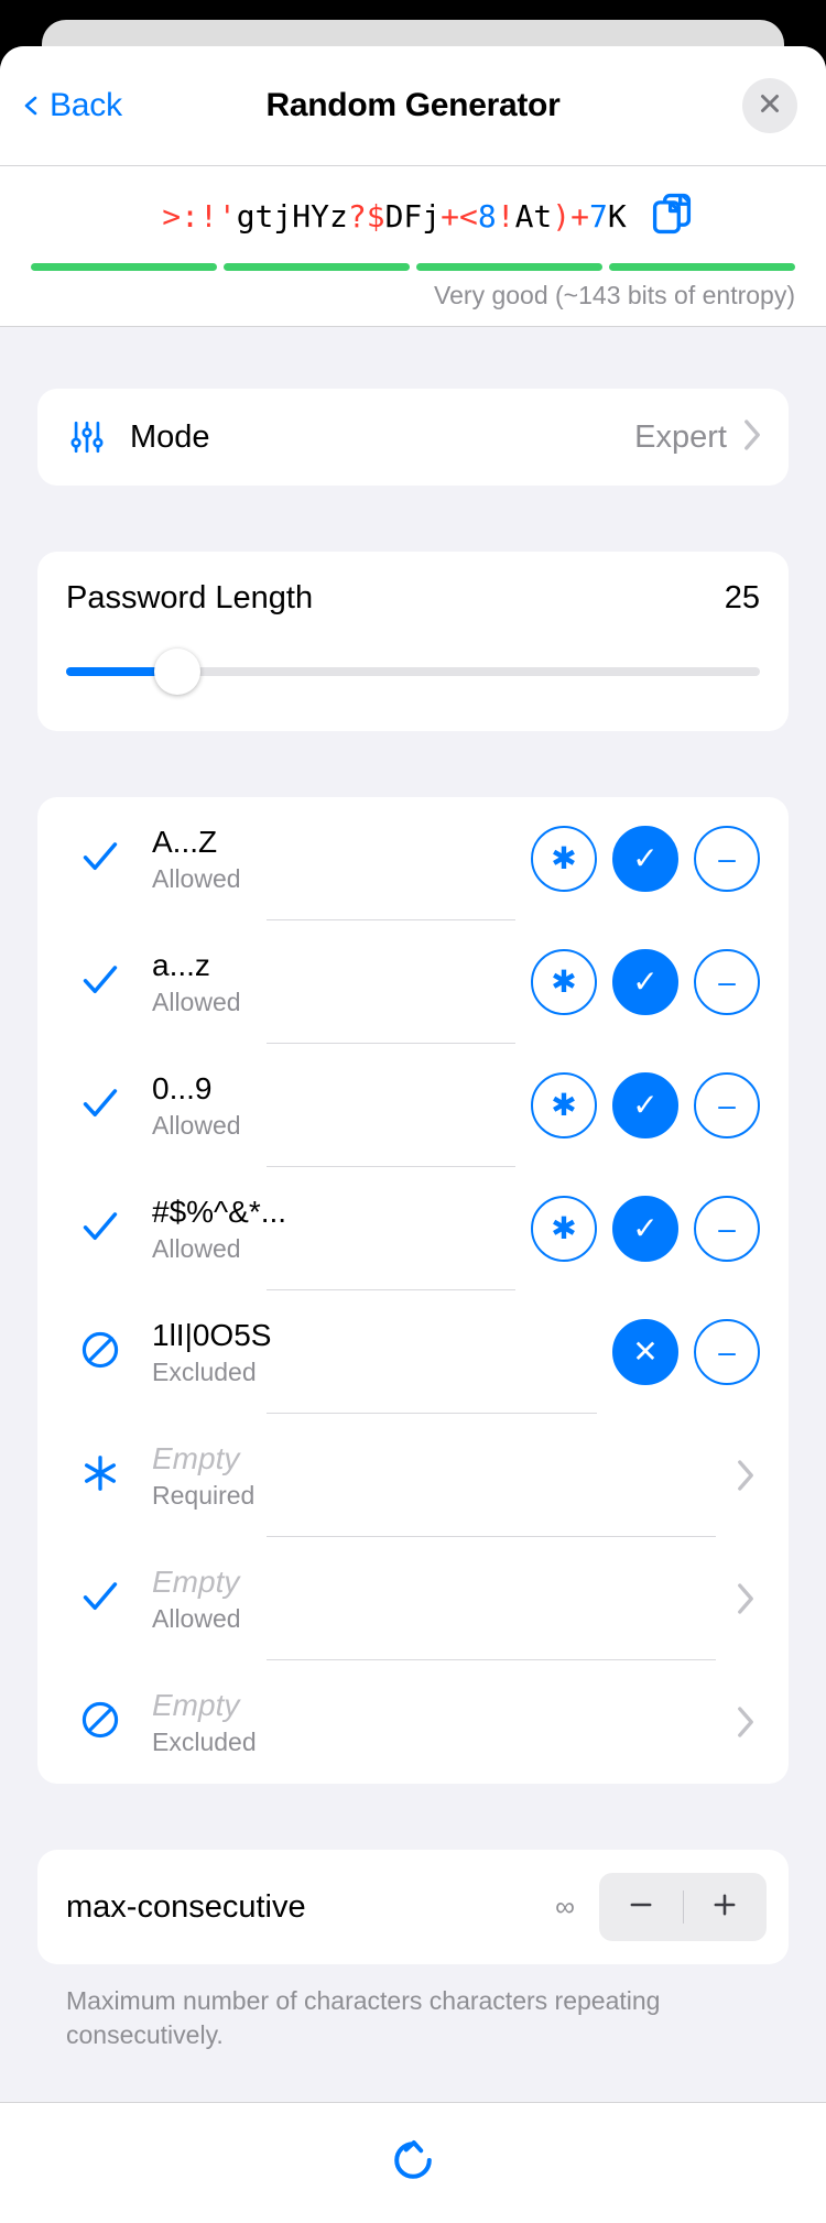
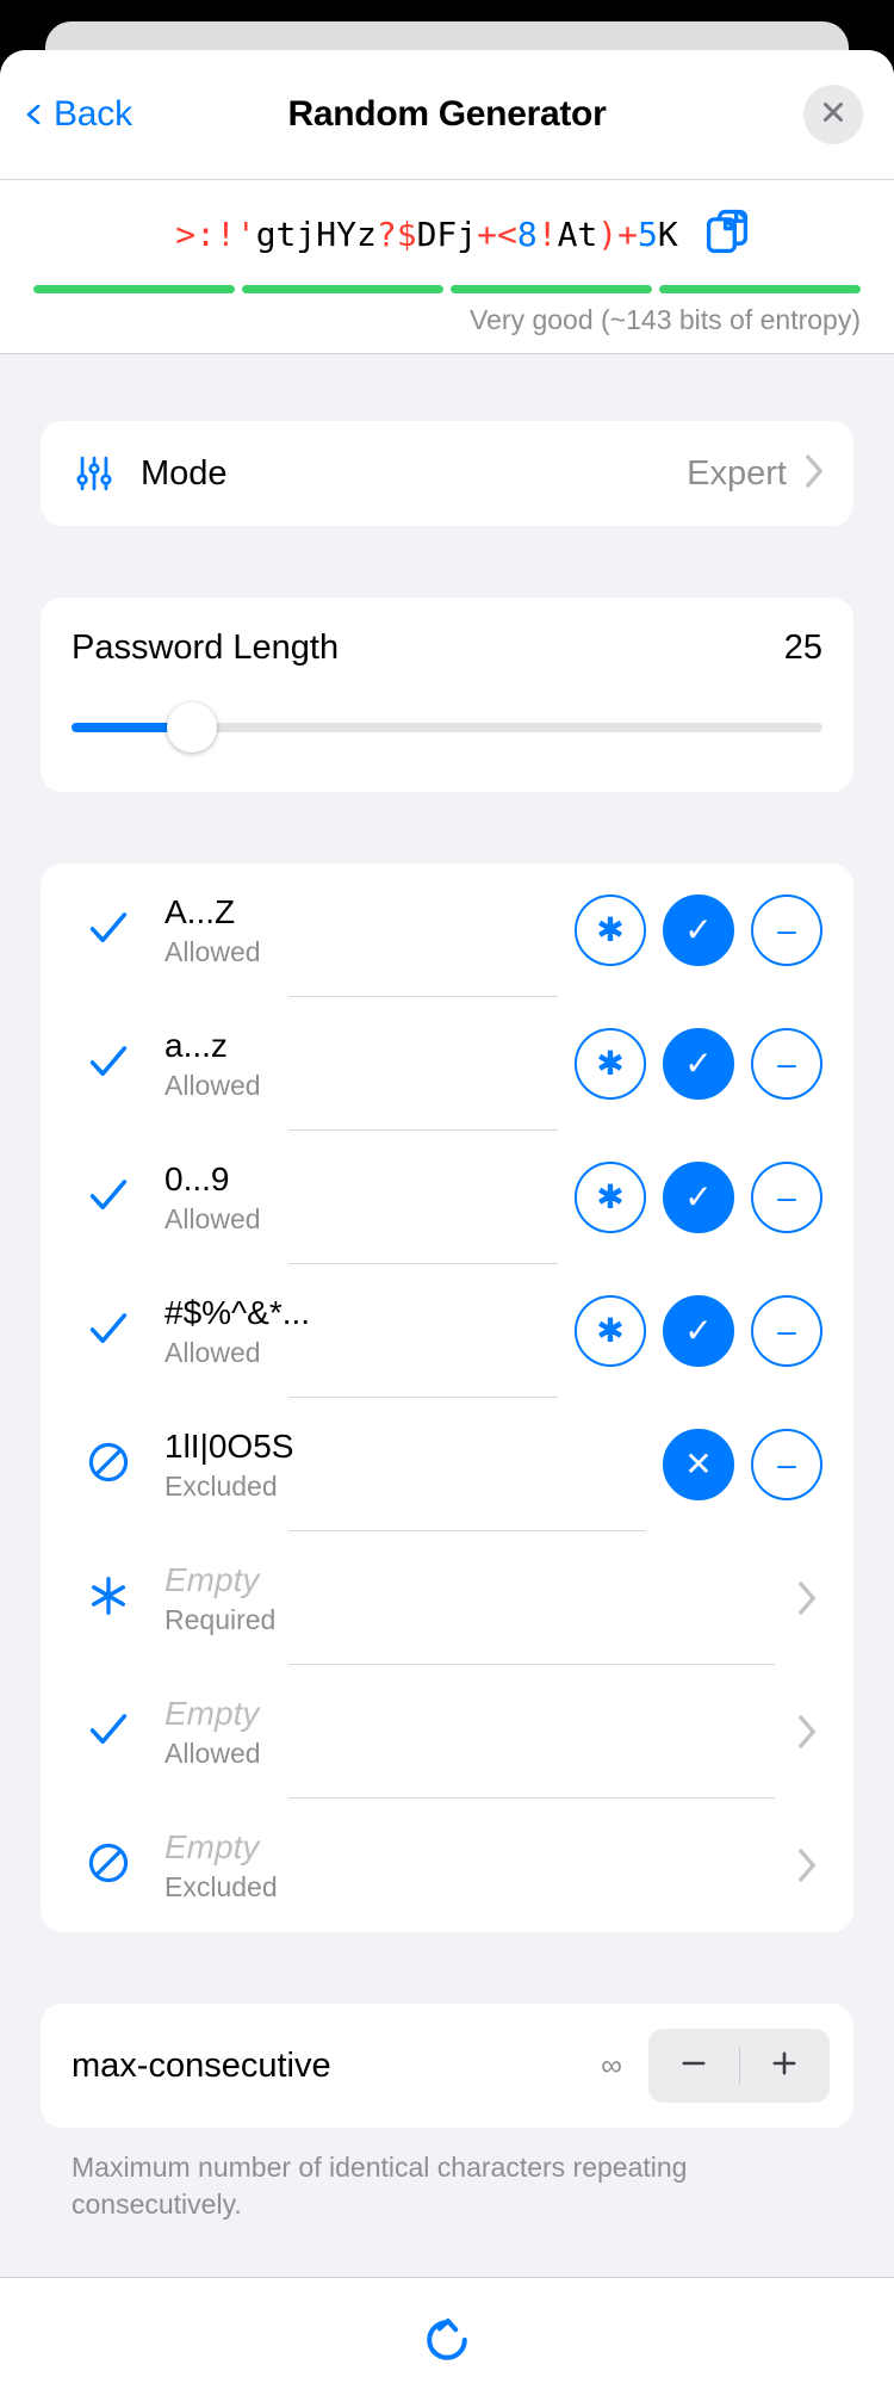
  Back
  Random Generator
- >:!'gtjHYz?$DFj+<8!At)+7K
+ >:!'gtjHYz?$DFj+<8!At)+5K
  Very good (~143 bits of entropy)
  Mode
  Expert
  Password Length
  25
  A...Z
  Allowed
  ✱
  ✓
  –
  a...z
  Allowed
  ✱
  ✓
  –
  0...9
  Allowed
  ✱
  ✓
  –
  #$%^&*...
  Allowed
  ✱
  ✓
  –
  1lI|0O5S
  Excluded
  ✕
  –
  Empty
  Required
  Empty
  Allowed
  Empty
  Excluded
  max-consecutive
  ∞
- Maximum number of characters characters repeating consecutively.
+ Maximum number of identical characters repeating consecutively.
